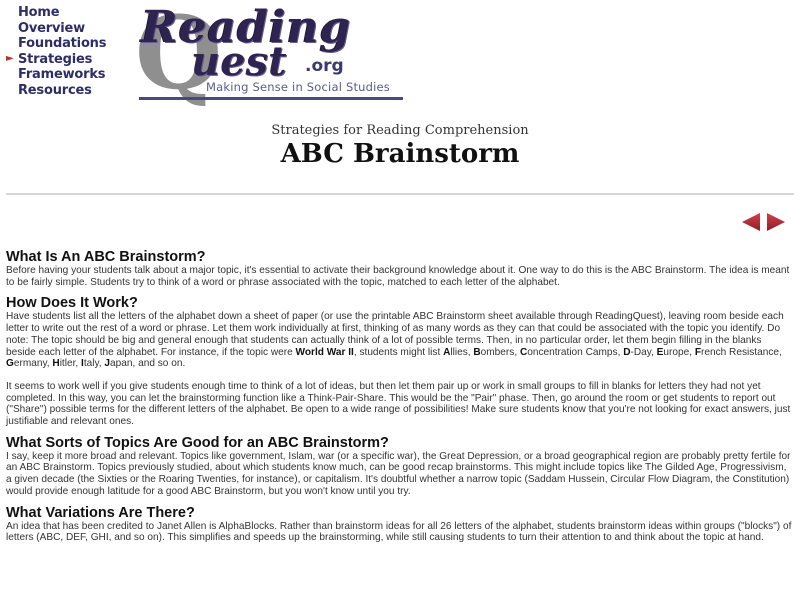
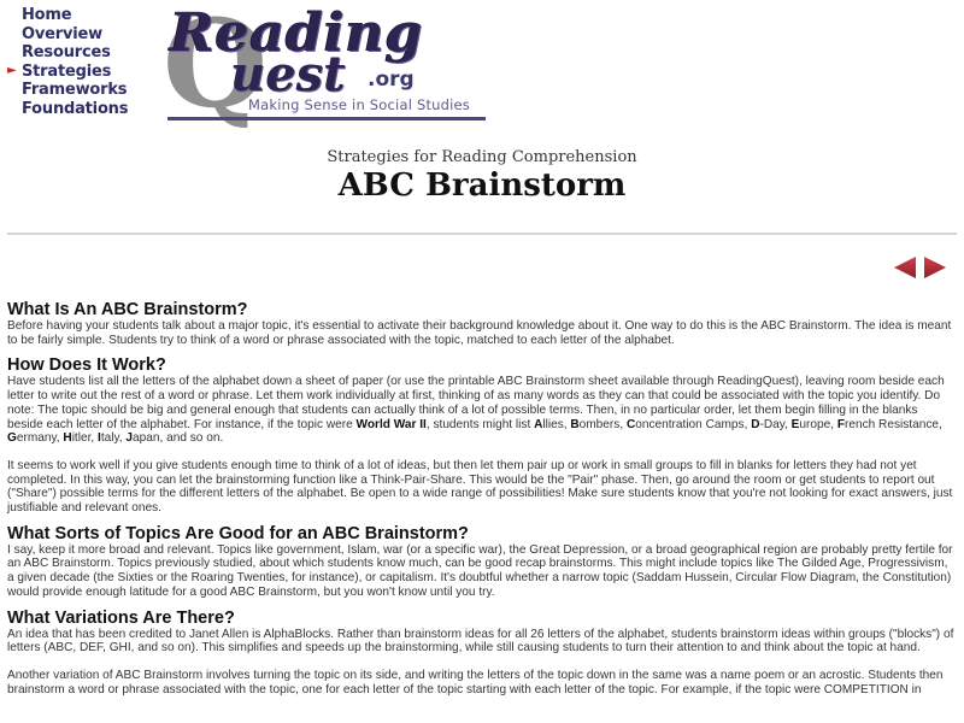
  Home
  Overview
- Foundations
+ Resources
  ►
  Strategies
  Frameworks
- Resources
+ Foundations
  Q
  Reading
  uest
  .org
  Making Sense in Social Studies
  Strategies for Reading Comprehension
  ABC Brainstorm
  What Is An ABC Brainstorm?
  Before having your students talk about a major topic, it's essential to activate their background knowledge about it. One way to do this is the ABC Brainstorm. The idea is meant to be fairly simple. Students try to think of a word or phrase associated with the topic, matched to each letter of the alphabet.
  How Does It Work?
  Have students list all the letters of the alphabet down a sheet of paper (or use the printable ABC Brainstorm sheet available through ReadingQuest), leaving room beside each letter to write out the rest of a word or phrase. Let them work individually at first, thinking of as many words as they can that could be associated with the topic you identify. Do note: The topic should be big and general enough that students can actually think of a lot of possible terms. Then, in no particular order, let them begin filling in the blanks beside each letter of the alphabet. For instance, if the topic were World War II, students might list Allies, Bombers, Concentration Camps, D-Day, Europe, French Resistance, Germany, Hitler, Italy, Japan, and so on.
  It seems to work well if you give students enough time to think of a lot of ideas, but then let them pair up or work in small groups to fill in blanks for letters they had not yet completed. In this way, you can let the brainstorming function like a Think-Pair-Share. This would be the "Pair" phase. Then, go around the room or get students to report out ("Share") possible terms for the different letters of the alphabet. Be open to a wide range of possibilities! Make sure students know that you're not looking for exact answers, just justifiable and relevant ones.
  What Sorts of Topics Are Good for an ABC Brainstorm?
  I say, keep it more broad and relevant. Topics like government, Islam, war (or a specific war), the Great Depression, or a broad geographical region are probably pretty fertile for an ABC Brainstorm. Topics previously studied, about which students know much, can be good recap brainstorms. This might include topics like The Gilded Age, Progressivism, a given decade (the Sixties or the Roaring Twenties, for instance), or capitalism. It's doubtful whether a narrow topic (Saddam Hussein, Circular Flow Diagram, the Constitution) would provide enough latitude for a good ABC Brainstorm, but you won't know until you try.
  What Variations Are There?
  An idea that has been credited to Janet Allen is AlphaBlocks. Rather than brainstorm ideas for all 26 letters of the alphabet, students brainstorm ideas within groups ("blocks") of letters (ABC, DEF, GHI, and so on). This simplifies and speeds up the brainstorming, while still causing students to turn their attention to and think about the topic at hand.
+ Another variation of ABC Brainstorm involves turning the topic on its side, and writing the letters of the topic down in the same was a name poem or an acrostic. Students then brainstorm a word or phrase associated with the topic, one for each letter of the topic starting with each letter of the topic. For example, if the topic were COMPETITION in
